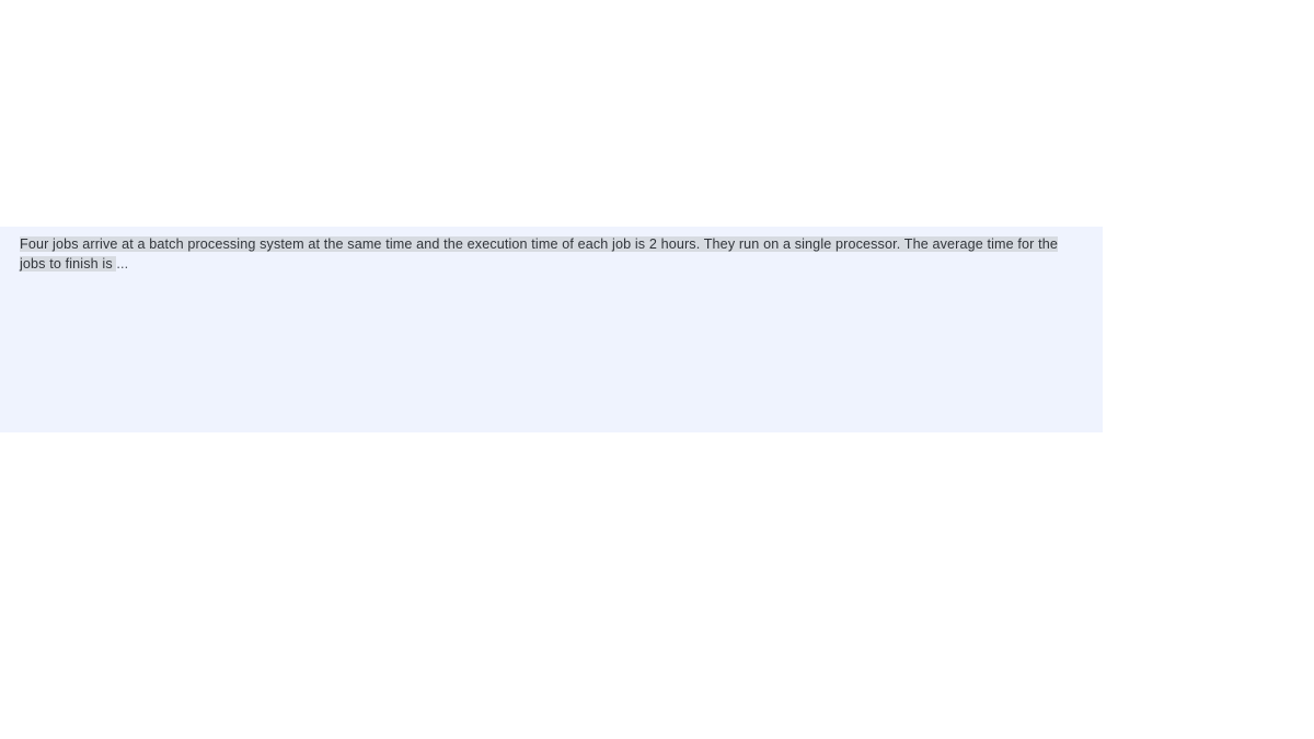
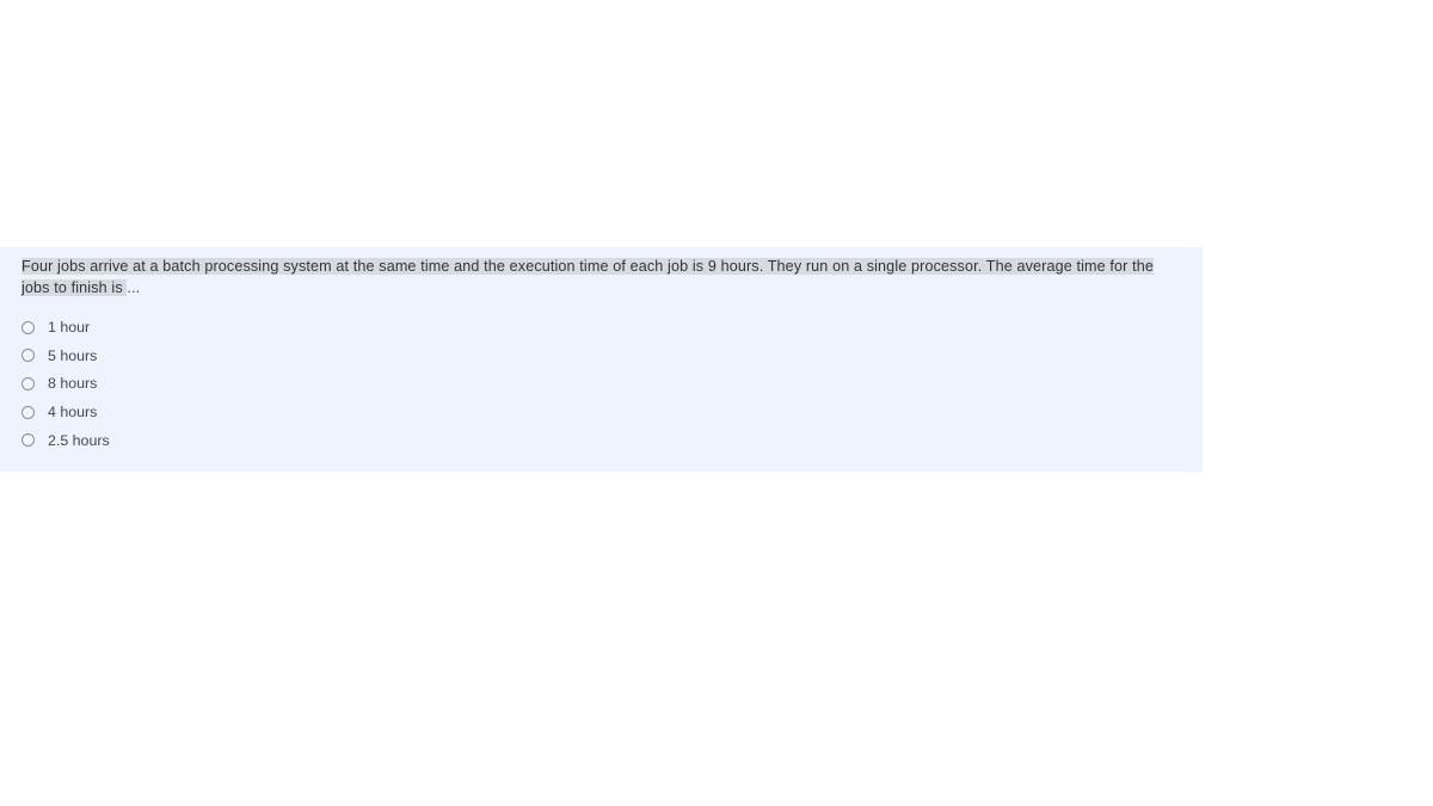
- Four jobs arrive at a batch processing system at the same time and the execution time of each job is 2 hours. They run on a single processor. The average time for the jobs to finish is ...
+ Four jobs arrive at a batch processing system at the same time and the execution time of each job is 9 hours. They run on a single processor. The average time for the jobs to finish is ...
+ 1 hour
+ 5 hours
+ 8 hours
+ 4 hours
+ 2.5 hours
